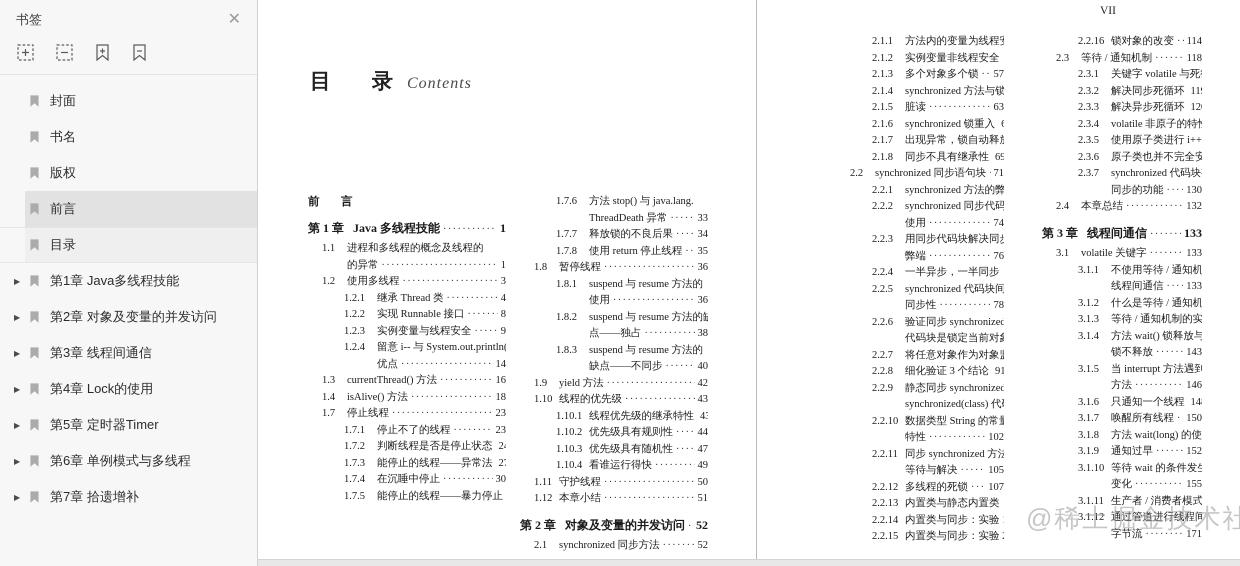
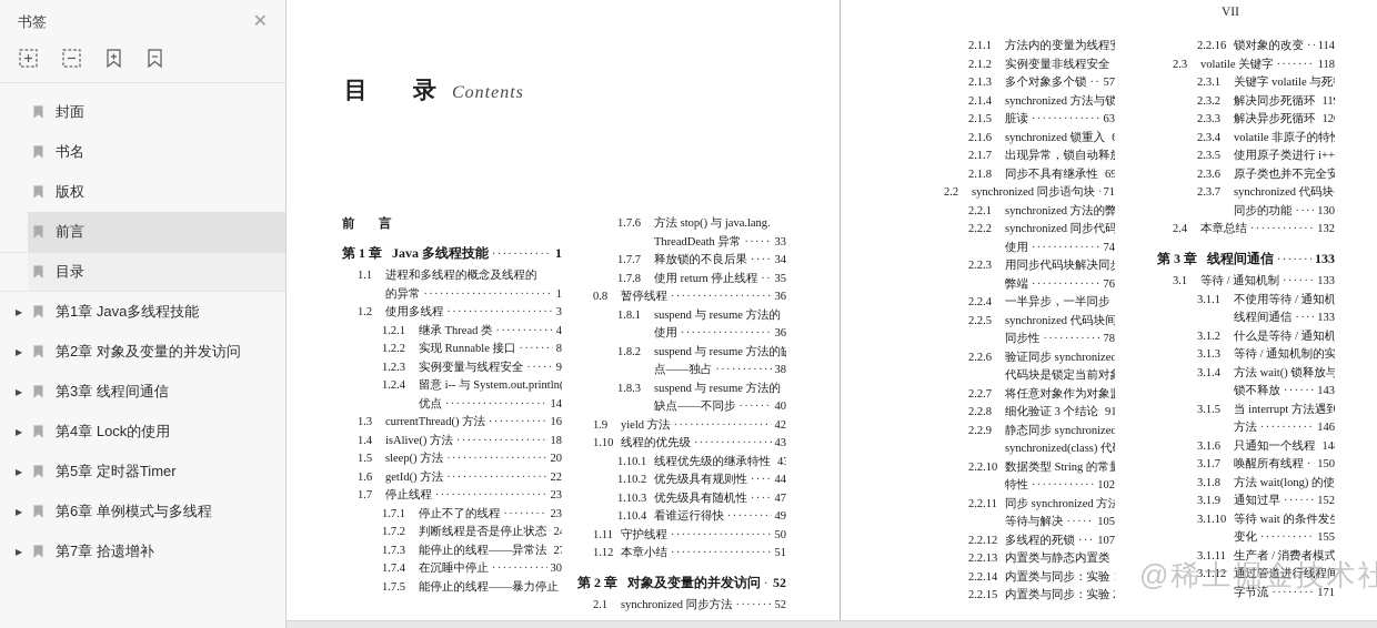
  书签
  ✕
  封面
  书名
  版权
  前言
  目录
  ▶
  第1章 Java多线程技能
  ▶
  第2章 对象及变量的并发访问
  ▶
  第3章 线程间通信
  ▶
  第4章 Lock的使用
  ▶
  第5章 定时器Timer
  ▶
  第6章 单例模式与多线程
  ▶
  第7章 拾遗增补
  VII
  目 录 Contents
  前 言
  第 1 章
  Java 多线程技能
  1
  1.1
  进程和多线程的概念及线程的
  的异常
  1
  1.2
  使用多线程
  3
  1.2.1
  继承 Thread 类
  4
  1.2.2
  实现 Runnable 接口
  8
  1.2.3
  实例变量与线程安全
  9
  1.2.4
  留意 i-- 与 System.out.println(
  优点
  14
  1.3
  currentThread() 方法
  16
  1.4
  isAlive() 方法
  18
+ 1.5
+ sleep() 方法
+ 20
+ 1.6
+ getId() 方法
+ 22
  1.7
  停止线程
  23
  1.7.1
  停止不了的线程
  23
  1.7.2
  判断线程是否是停止状态
  1.7.3
  能停止的线程——异常法
  1.7.4
  在沉睡中停止
  30
  1.7.5
  能停止的线程——暴力停止
  1.7.6
  方法 stop() 与 java.lang.
  ThreadDeath 异常
  33
  1.7.7
  释放锁的不良后果
  34
  1.7.8
  使用 return 停止线程
  35
- 1.8
+ 0.8
  暂停线程
  36
  1.8.1
  suspend 与 resume 方法的
  使用
  36
  1.8.2
  suspend 与 resume 方法的
  点——独占
  38
  1.8.3
  suspend 与 resume 方法的
  缺点——不同步
  40
  1.9
  yield 方法
  42
  1.10
  线程的优先级
  43
  1.10.1
  线程优先级的继承特性
  43
  1.10.2
  优先级具有规则性
  44
  1.10.3
  优先级具有随机性
  47
  1.10.4
  看谁运行得快
  49
  1.11
  守护线程
  50
  1.12
  本章小结
  51
  第 2 章
  对象及变量的并发访问
  52
  2.1
  synchronized 同步方法
  52
  2.1.1
  方法内的变量为线程
  2.1.2
  实例变量非线程安全
  2.1.3
  多个对象多个锁
  57
  2.1.4
  synchronized 方法与锁
  2.1.5
  脏读
  63
  2.1.6
  synchronized 锁重入
  2.1.7
  出现异常，锁自动释
  2.1.8
  同步不具有继承性
  69
  2.2
  synchronized 同步语句块
  71
  2.2.1
  synchronized 方法的弊
  2.2.2
  synchronized 同步代码
  使用
  74
  2.2.3
  弊端
  76
  2.2.4
  一半异步，一半同步
  2.2.5
  synchronized 代码块间
  同步性
  78
  2.2.6
  验证同步 synchronized
  代码块是锁定当前对
  2.2.7
  将任意对象作为对象
  2.2.8
  细化验证 3 个结论
  91
  2.2.9
  静态同步 synchronized
  synchronized(class) 代
  2.2.10
  数据类型 String 的常
  特性
  102
  2.2.11
  同步 synchronized 方法
  等待与解决
  105
  2.2.12
  多线程的死锁
  107
  2.2.13
  内置类与静态内置类
  2.2.14
  内置类与同步：实验
  2.2.15
  内置类与同步：实验
  2.2.16
  锁对象的改变
  114
  2.3
- 等待 / 通知机制
+ volatile 关键字
  118
  2.3.1
  关键字 volatile 与死
  2.3.2
  解决同步死循环
  2.3.3
  解决异步死循环
  2.3.4
  volatile 非原子的特
  2.3.5
  使用原子类进行 i++
  2.3.6
  原子类也并不完全安
  2.3.7
  同步的功能
  130
  2.4
  本章总结
  132
  第 3 章
  线程间通信
  133
  3.1
- volatile 关键字
+ 等待 / 通知机制
  133
  3.1.1
  不使用等待 / 通知机
  线程间通信
  133
  3.1.2
  什么是等待 / 通知机
  3.1.3
  等待 / 通知机制的实
  3.1.4
  锁不释放
  143
  3.1.5
  当 interrupt 方法遇到
  方法
  146
  3.1.6
  只通知一个线程
  3.1.7
  唤醒所有线程
  150
  3.1.8
  方法 wait(long) 的使
  3.1.9
  通知过早
  152
  3.1.10
  等待 wait 的条件发
  变化
  155
  3.1.11
  生产者 / 消费者模式
  3.1.12
  通过管道进行线程间
  字节流
  171
  @稀土掘金技术社
